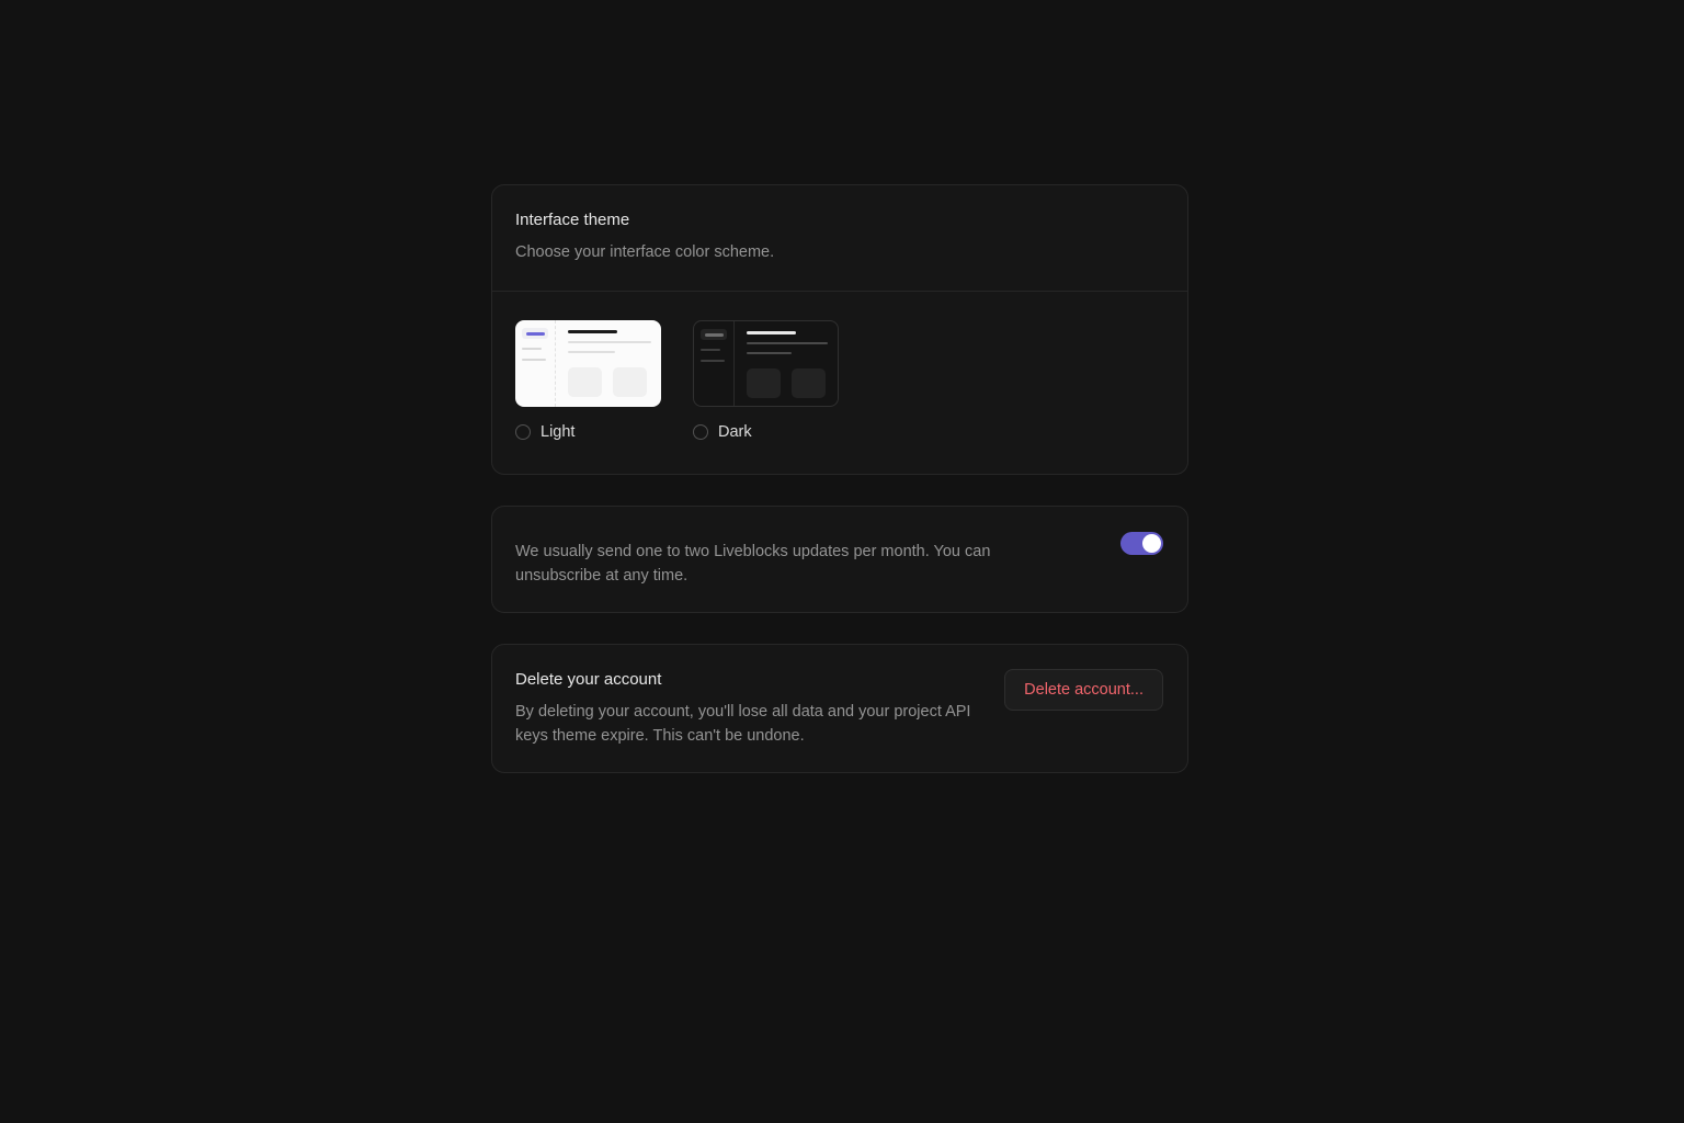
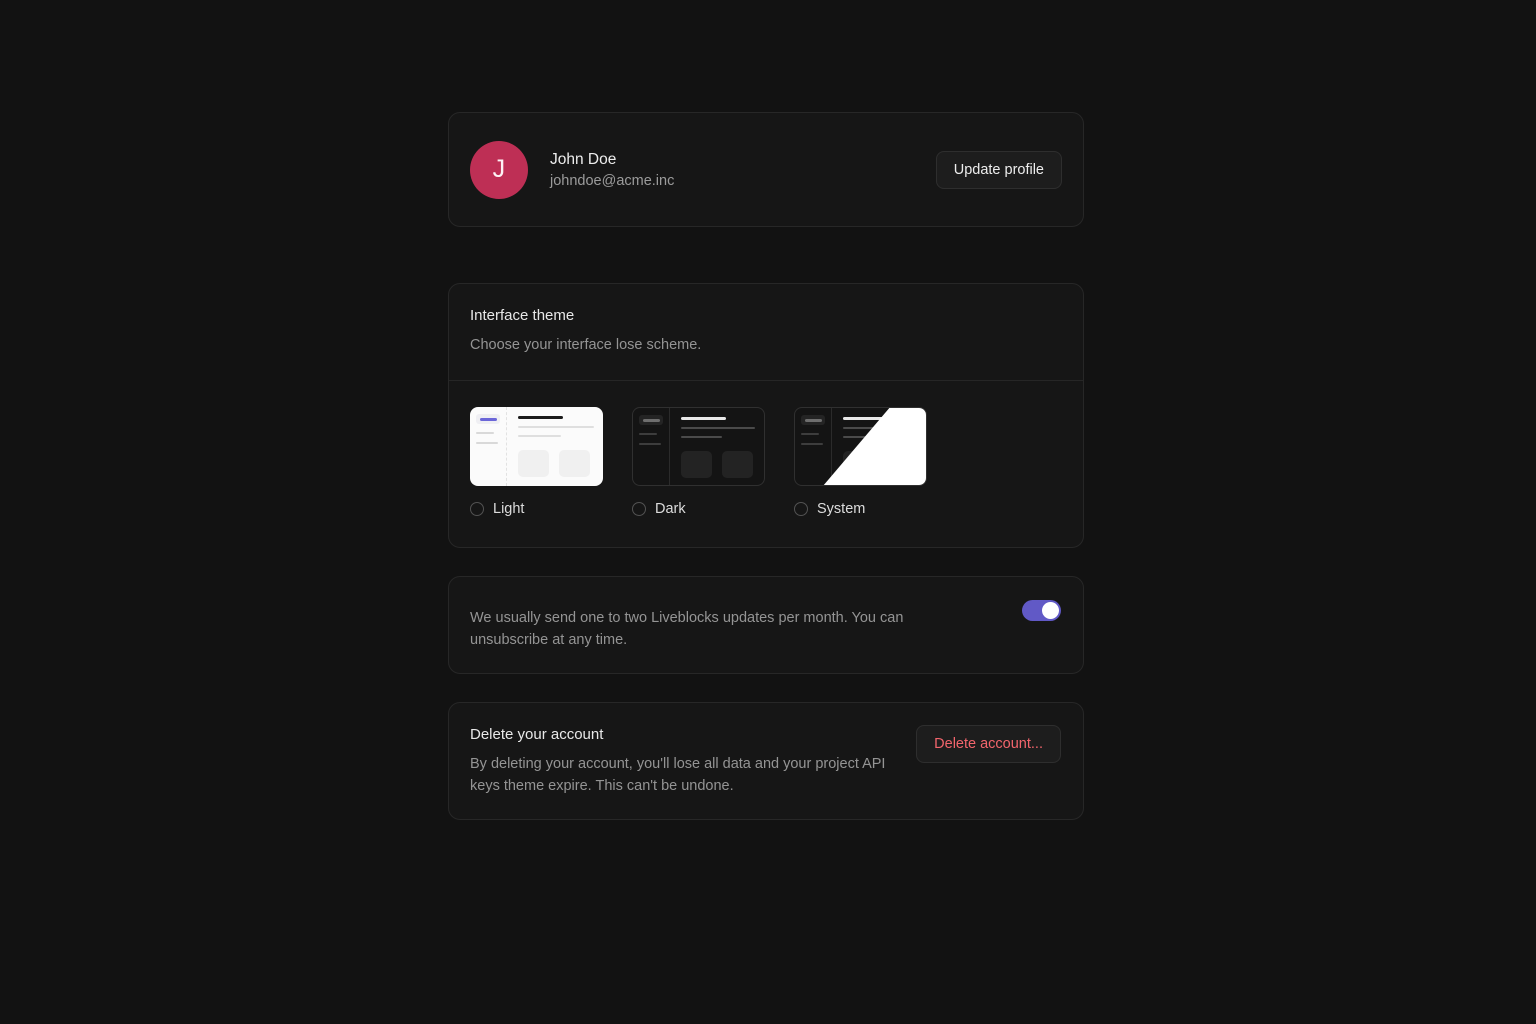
+ J
+ John Doe
+ johndoe@acme.inc
+ Update profile
  Interface theme
- Choose your interface color scheme.
+ Choose your interface lose scheme.
  Light
  Dark
+ System
  We usually send one to two Liveblocks updates per month. You can unsubscribe at any time.
  Delete your account
  By deleting your account, you'll lose all data and your project API keys theme expire. This can't be undone.
  Delete account...
